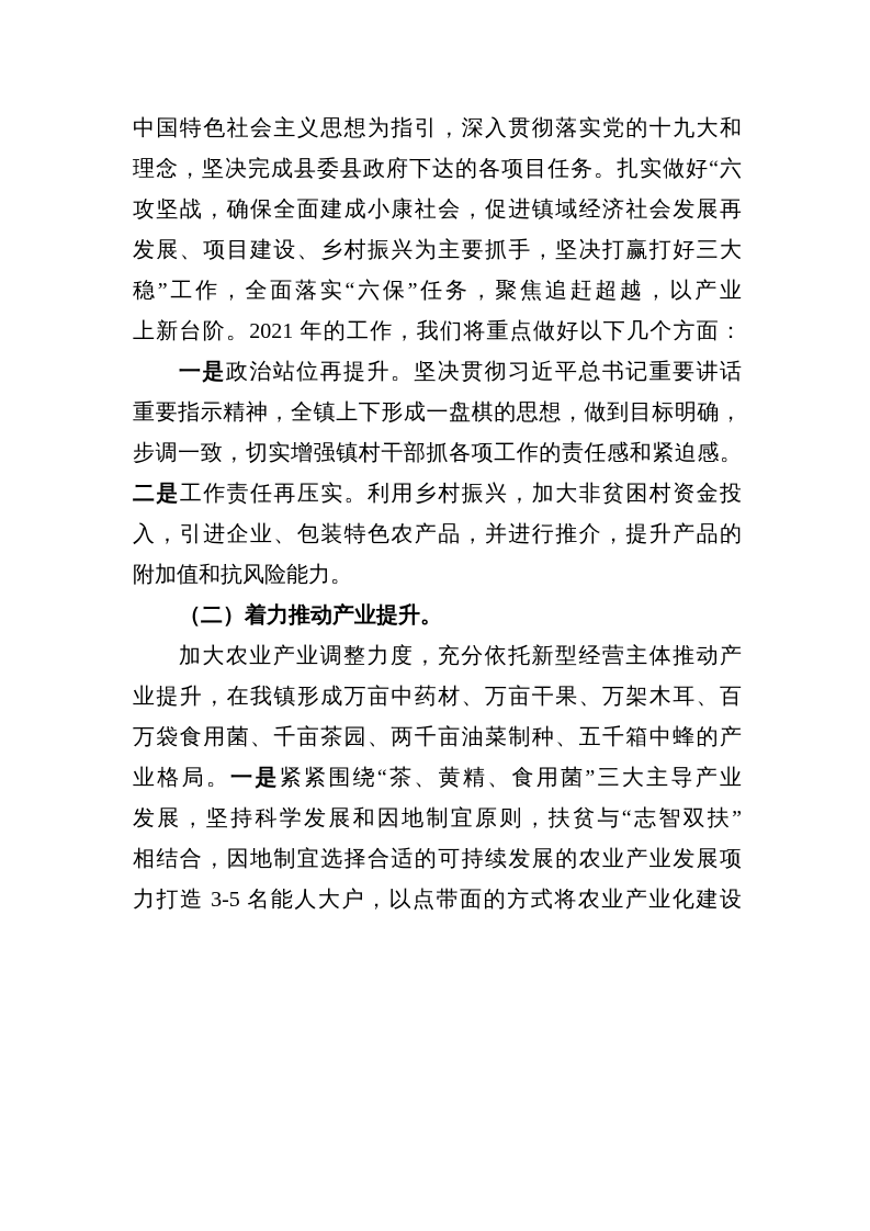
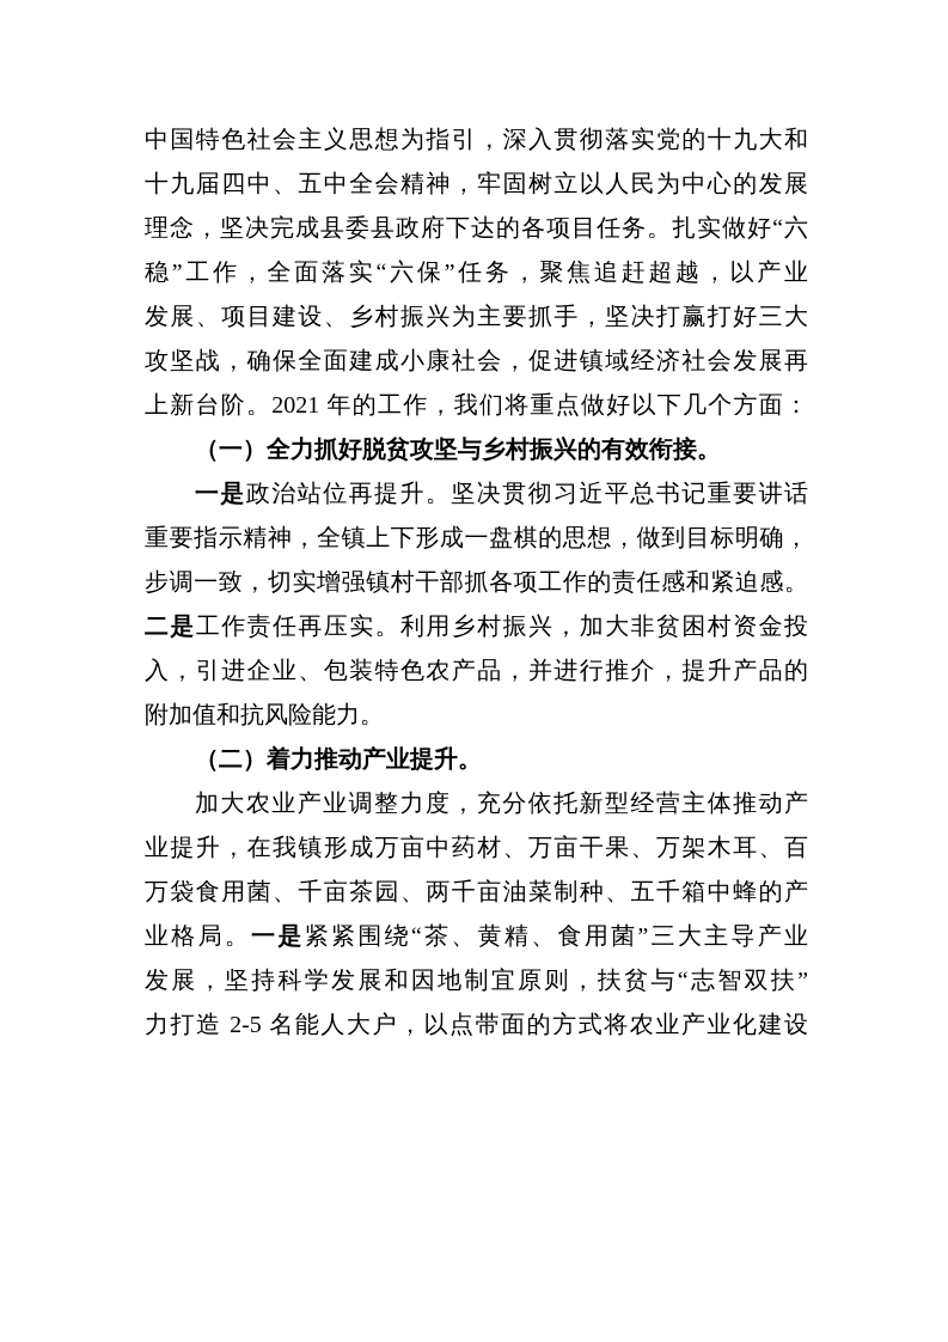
  中国特色社会主义思想为指引，深入贯彻落实党的十九大和
+ 十九届四中、五中全会精神，牢固树立以人民为中心的发展
  理念，坚决完成县委县政府下达的各项目任务。扎实做好“六
- 攻坚战，确保全面建成小康社会，促进镇域经济社会发展再
+ 稳”工作，全面落实“六保”任务，聚焦追赶超越，以产业
  发展、项目建设、乡村振兴为主要抓手，坚决打赢打好三大
- 稳”工作，全面落实“六保”任务，聚焦追赶超越，以产业
+ 攻坚战，确保全面建成小康社会，促进镇域经济社会发展再
  上新台阶。2021 年的工作，我们将重点做好以下几个方面：
+ （一）全力抓好脱贫攻坚与乡村振兴的有效衔接。
  一是政治站位再提升。坚决贯彻习近平总书记重要讲话
  重要指示精神，全镇上下形成一盘棋的思想，做到目标明确，
  步调一致，切实增强镇村干部抓各项工作的责任感和紧迫感。
  二是工作责任再压实。利用乡村振兴，加大非贫困村资金投
  入，引进企业、包装特色农产品，并进行推介，提升产品的
  附加值和抗风险能力。
  （二）着力推动产业提升。
  加大农业产业调整力度，充分依托新型经营主体推动产
  业提升，在我镇形成万亩中药材、万亩干果、万架木耳、百
  万袋食用菌、千亩茶园、两千亩油菜制种、五千箱中蜂的产
  业格局。一是紧紧围绕“茶、黄精、食用菌”三大主导产业
  发展，坚持科学发展和因地制宜原则，扶贫与“志智双扶”
- 相结合，因地制宜选择合适的可持续发展的农业产业发展项
- 力打造 3-5 名能人大户，以点带面的方式将农业产业化建设
+ 力打造 2-5 名能人大户，以点带面的方式将农业产业化建设
